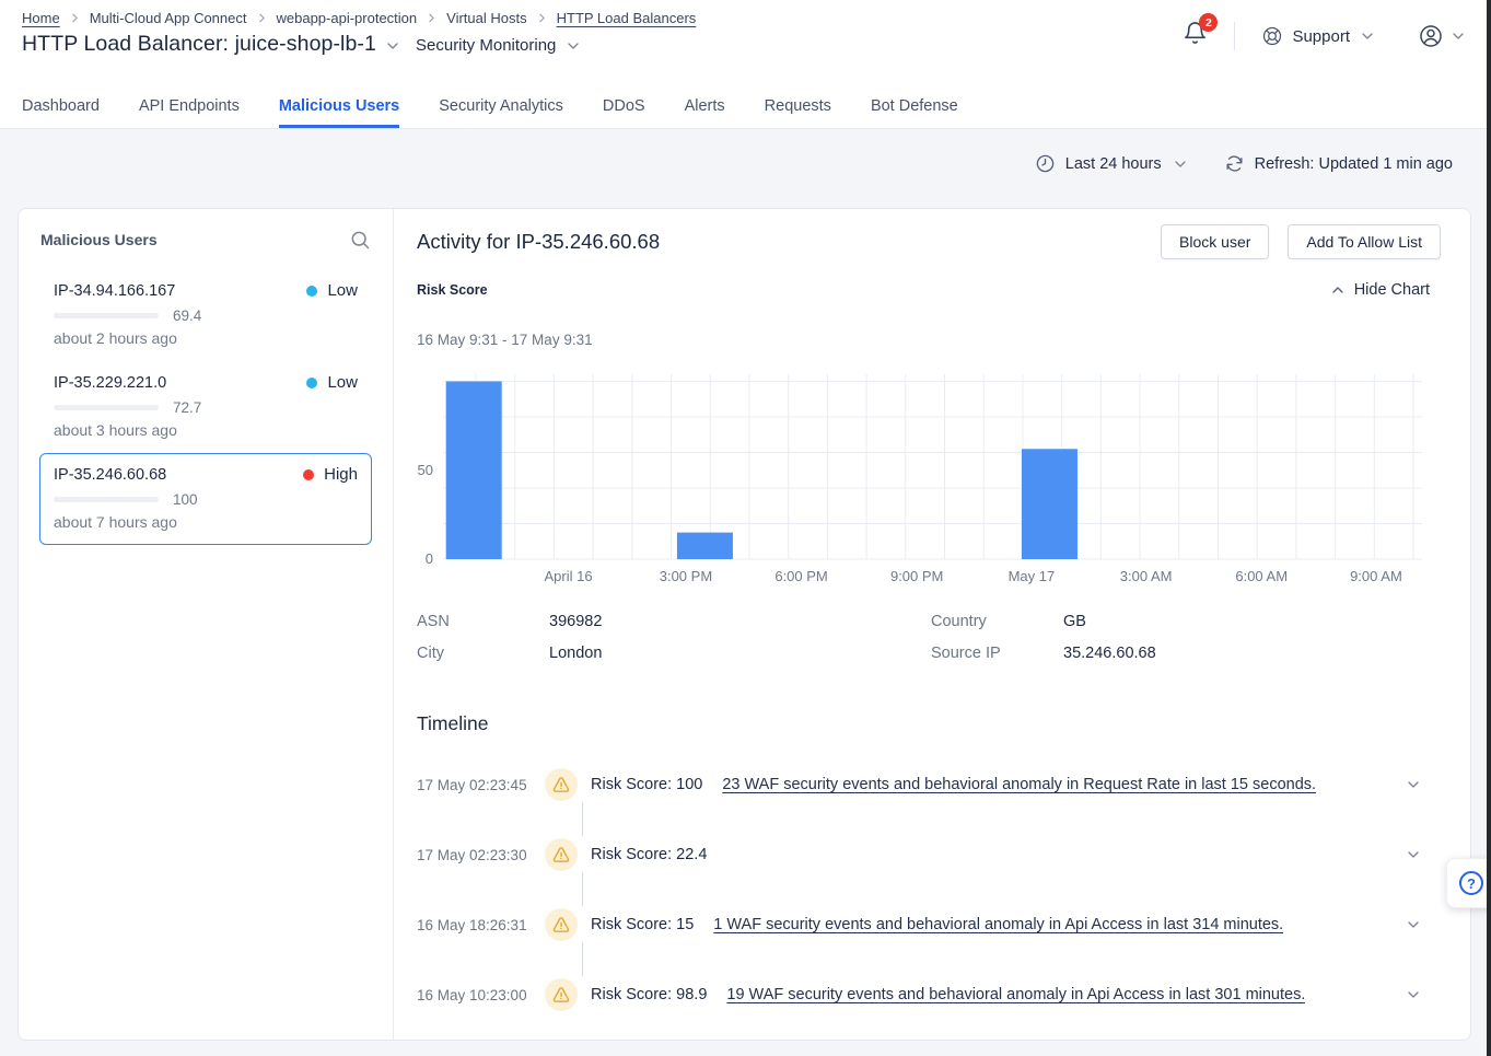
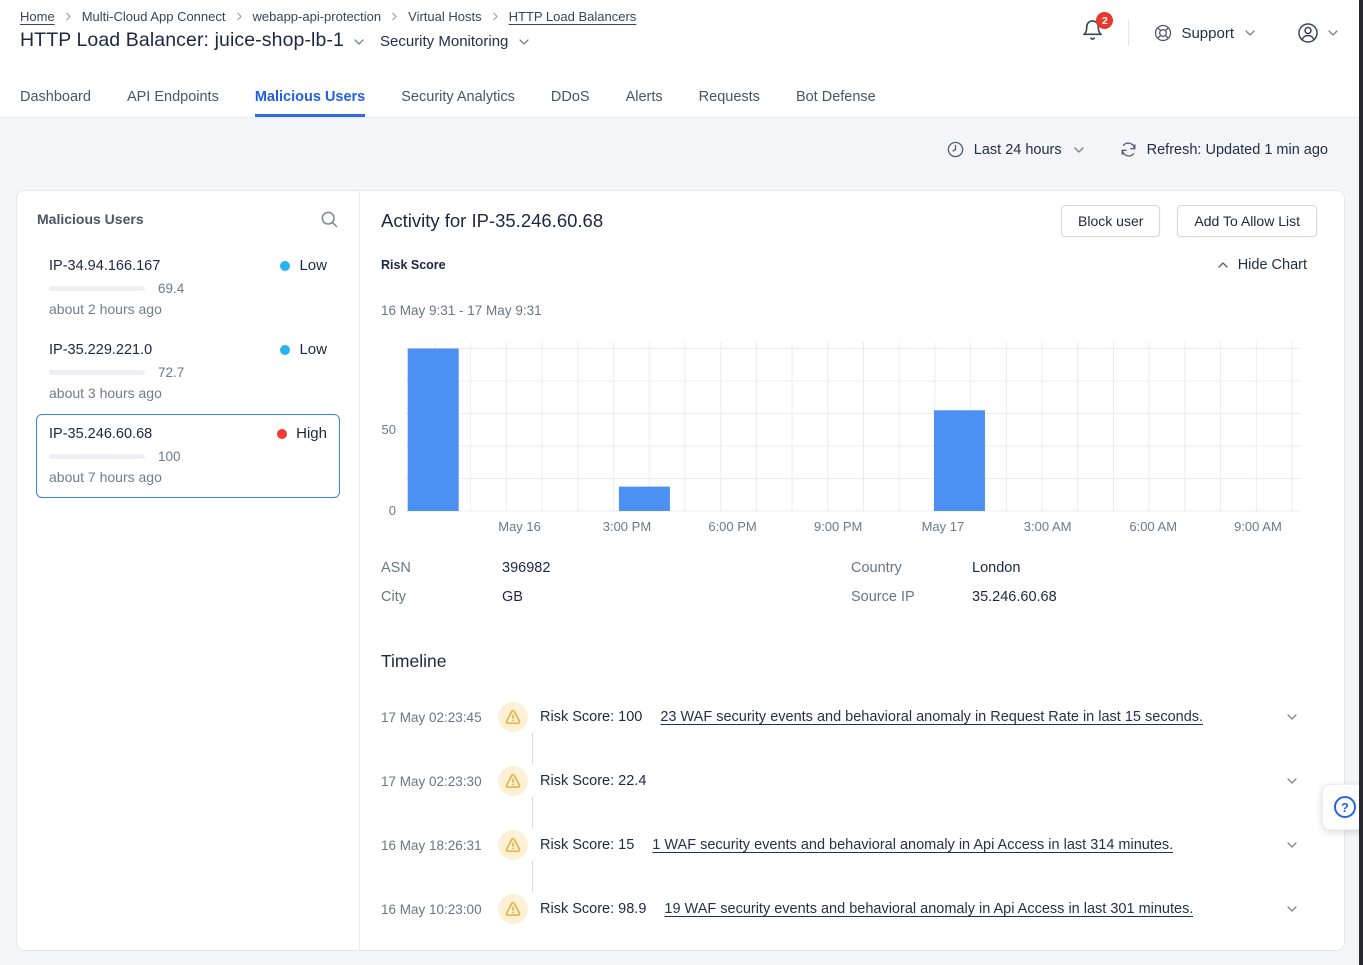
  Home
  Multi-Cloud App Connect
  webapp-api-protection
  Virtual Hosts
  HTTP Load Balancers
  HTTP Load Balancer: juice-shop-lb-1
  Security Monitoring
  2
  Support
  Dashboard
  API Endpoints
  Malicious Users
  Security Analytics
  DDoS
  Alerts
  Requests
  Bot Defense
  Last 24 hours
  Refresh: Updated 1 min ago
  Malicious Users
  IP-34.94.166.167
  Low
  69.4
  about 2 hours ago
  IP-35.229.221.0
  Low
  72.7
  about 3 hours ago
  IP-35.246.60.68
  High
  100
  about 7 hours ago
  Activity for IP-35.246.60.68
  Block user
  Add To Allow List
  Risk Score
  Hide Chart
  16 May 9:31 - 17 May 9:31
- April 16
+ May 16
  3:00 PM
  6:00 PM
  9:00 PM
  May 17
  3:00 AM
  6:00 AM
  9:00 AM
  0
  50
  ASN
  396982
  Country
- GB
+ London
  City
- London
+ GB
  Source IP
  35.246.60.68
  Timeline
  17 May 02:23:45
  Risk Score: 100
  23 WAF security events and behavioral anomaly in Request Rate in last 15 seconds.
  17 May 02:23:30
  Risk Score: 22.4
  16 May 18:26:31
  Risk Score: 15
  1 WAF security events and behavioral anomaly in Api Access in last 314 minutes.
  16 May 10:23:00
  Risk Score: 98.9
  19 WAF security events and behavioral anomaly in Api Access in last 301 minutes.
  ?
